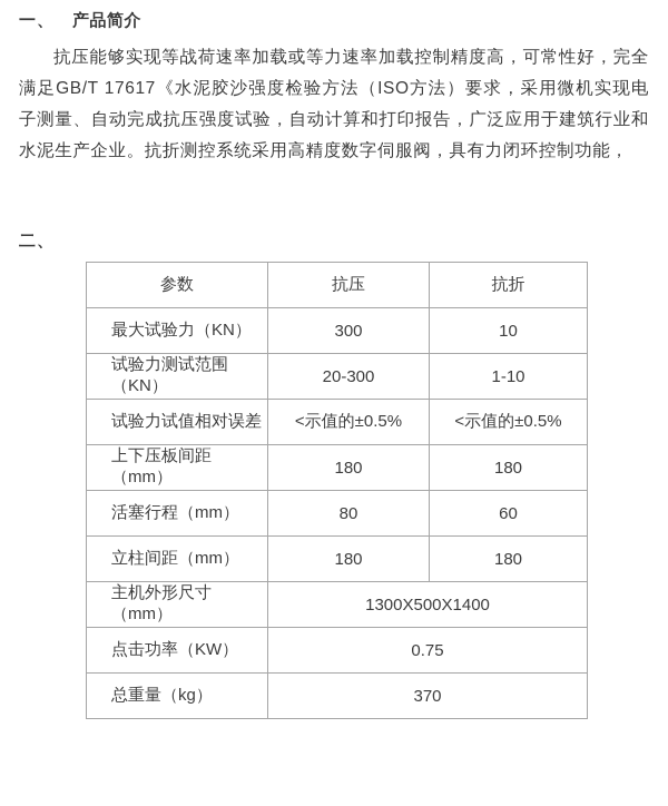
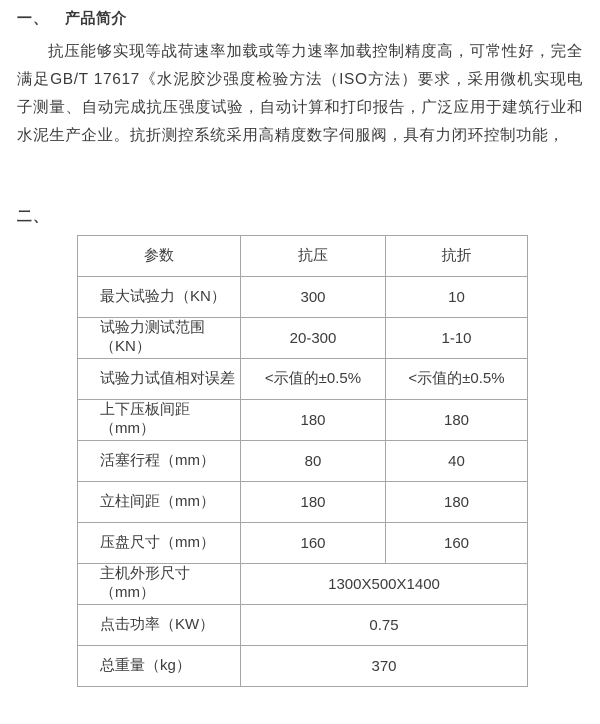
  一、
  产品简介
  抗压能够实现等战荷速率加载或等力速率加载控制精度高，可常性好，完全满足GB/T 17617《水泥胶沙强度检验方法（ISO方法）要求，采用微机实现电子测量、自动完成抗压强度试验，自动计算和打印报告，广泛应用于建筑行业和水泥生产企业。抗折测控系统采用高精度数字伺服阀，具有力闭环控制功能，
  二、
  参数	抗压	抗折
  最大试验力（KN）	300	10
  试验力测试范围（KN）	20-300	1-10
  试验力试值相对误差	<示值的±0.5%	<示值的±0.5%
  上下压板间距（mm）	180	180
- 活塞行程（mm）	80	60
+ 活塞行程（mm）	80	40
  立柱间距（mm）	180	180
+ 压盘尺寸（mm）	160	160
  主机外形尺寸（mm）	1300X500X1400
  点击功率（KW）	0.75
  总重量（kg）	370
